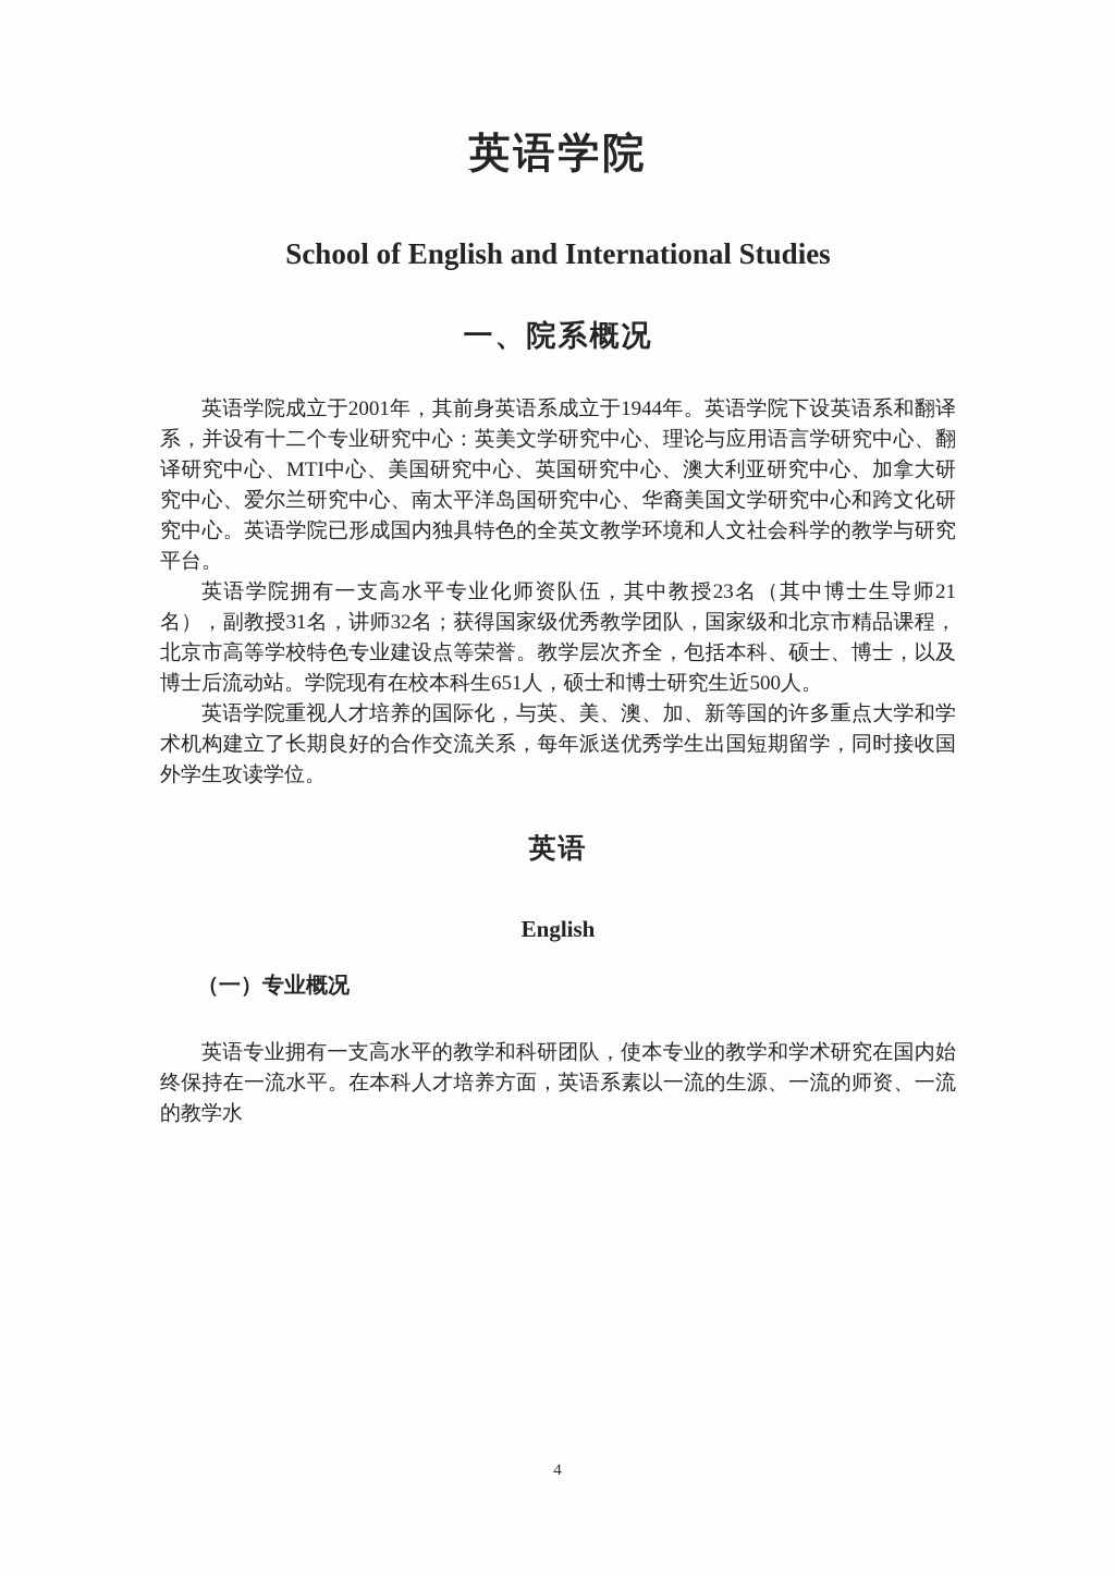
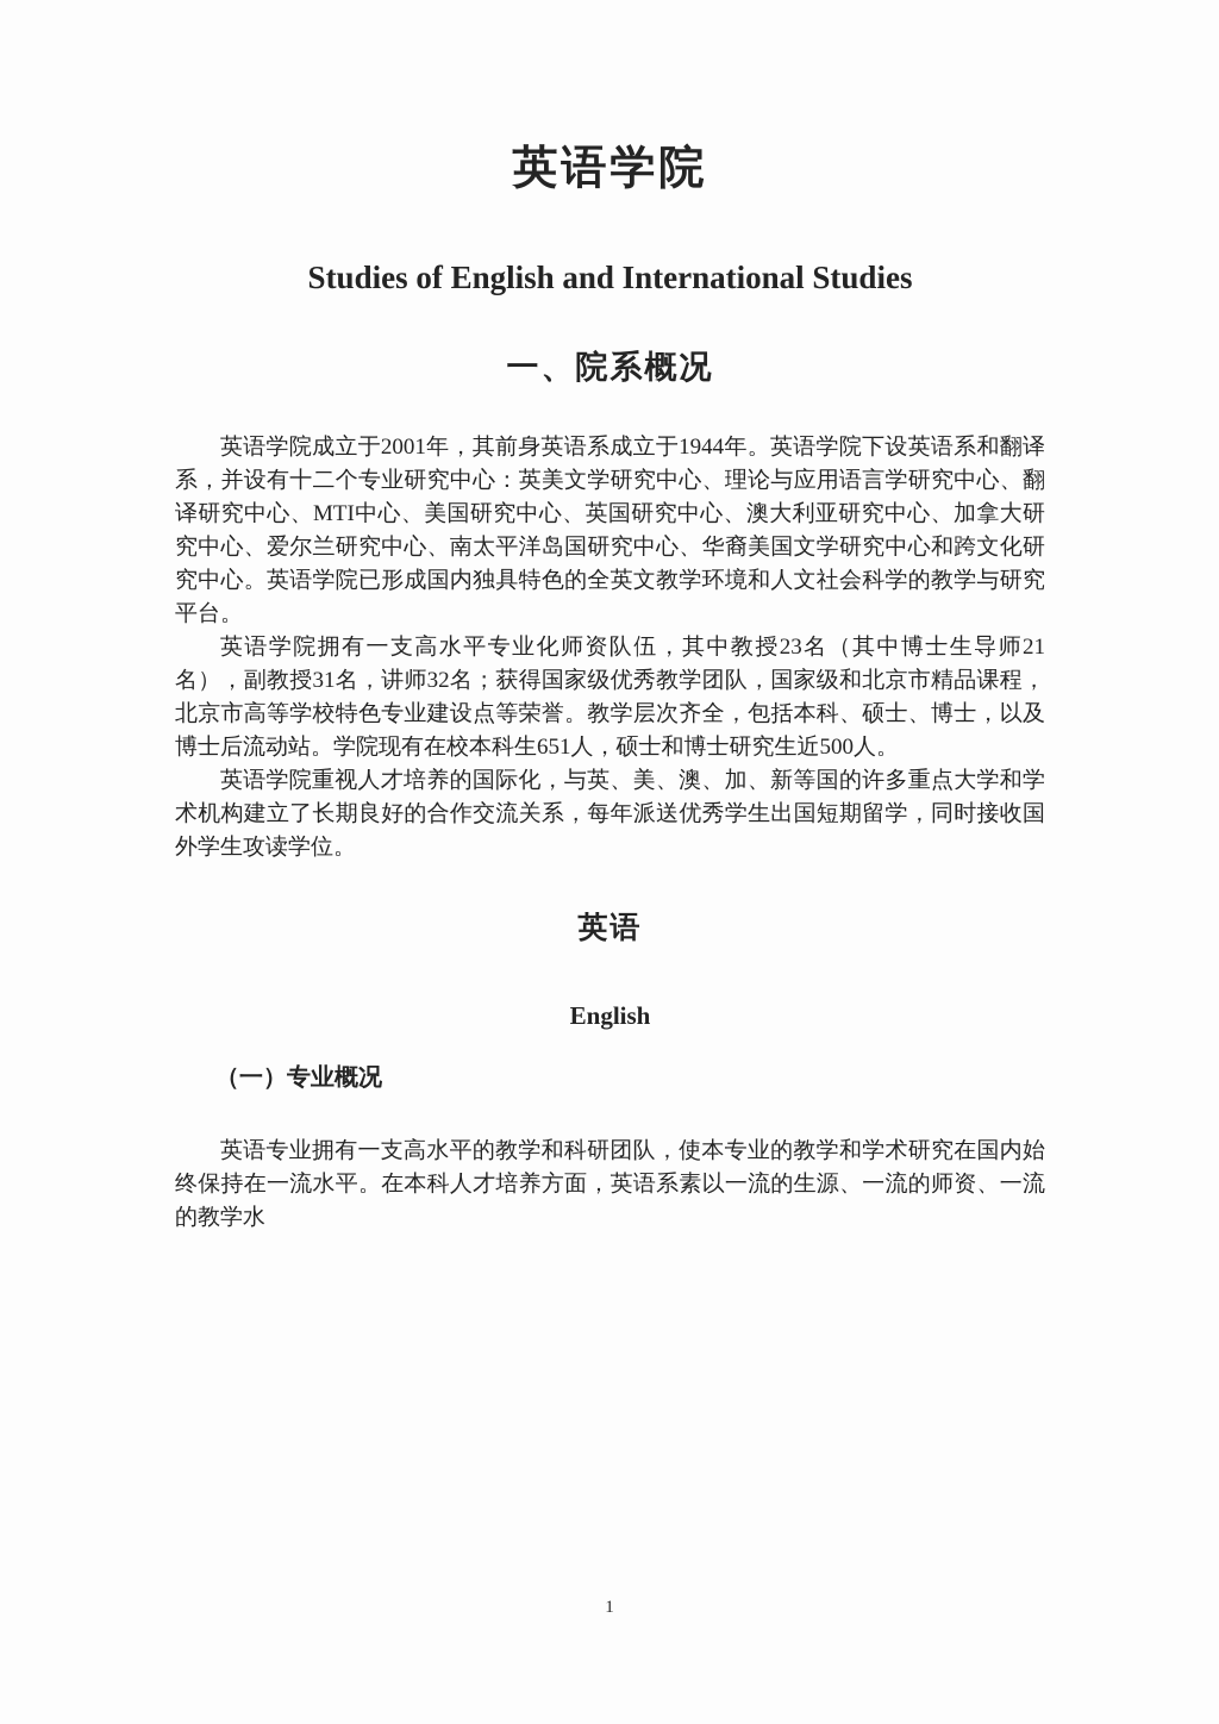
  英语学院
- School of English and International Studies
+ Studies of English and International Studies
  一、院系概况
  英语学院成立于2001年，其前身英语系成立于1944年。英语学院下设英语系和翻译系，并设有十二个专业研究中心：英美文学研究中心、理论与应用语言学研究中心、翻译研究中心、MTI中心、美国研究中心、英国研究中心、澳大利亚研究中心、加拿大研究中心、爱尔兰研究中心、南太平洋岛国研究中心、华裔美国文学研究中心和跨文化研究中心。英语学院已形成国内独具特色的全英文教学环境和人文社会科学的教学与研究平台。
  英语学院拥有一支高水平专业化师资队伍，其中教授23名（其中博士生导师21名），副教授31名，讲师32名；获得国家级优秀教学团队，国家级和北京市精品课程，北京市高等学校特色专业建设点等荣誉。教学层次齐全，包括本科、硕士、博士，以及博士后流动站。学院现有在校本科生651人，硕士和博士研究生近500人。
  英语学院重视人才培养的国际化，与英、美、澳、加、新等国的许多重点大学和学术机构建立了长期良好的合作交流关系，每年派送优秀学生出国短期留学，同时接收国外学生攻读学位。
  英语
  English
  （一）专业概况
  英语专业拥有一支高水平的教学和科研团队，使本专业的教学和学术研究在国内始终保持在一流水平。在本科人才培养方面，英语系素以一流的生源、一流的师资、一流的教学水
- 4
+ 1
